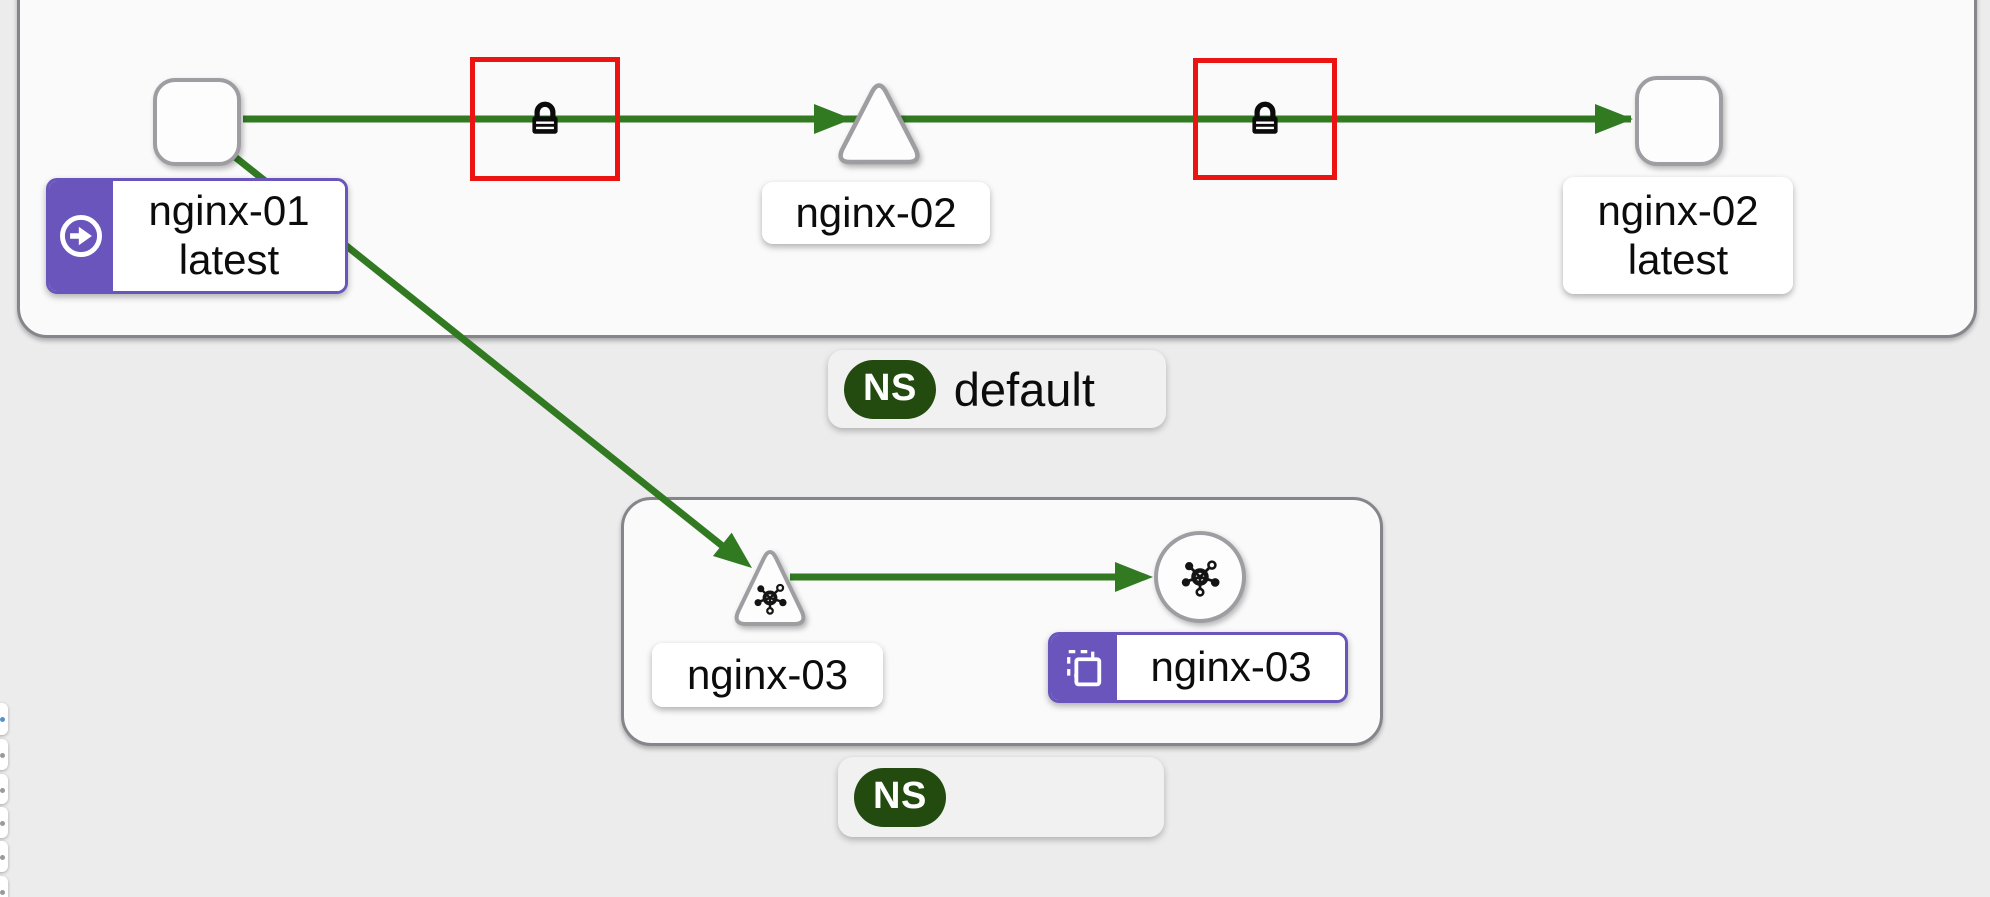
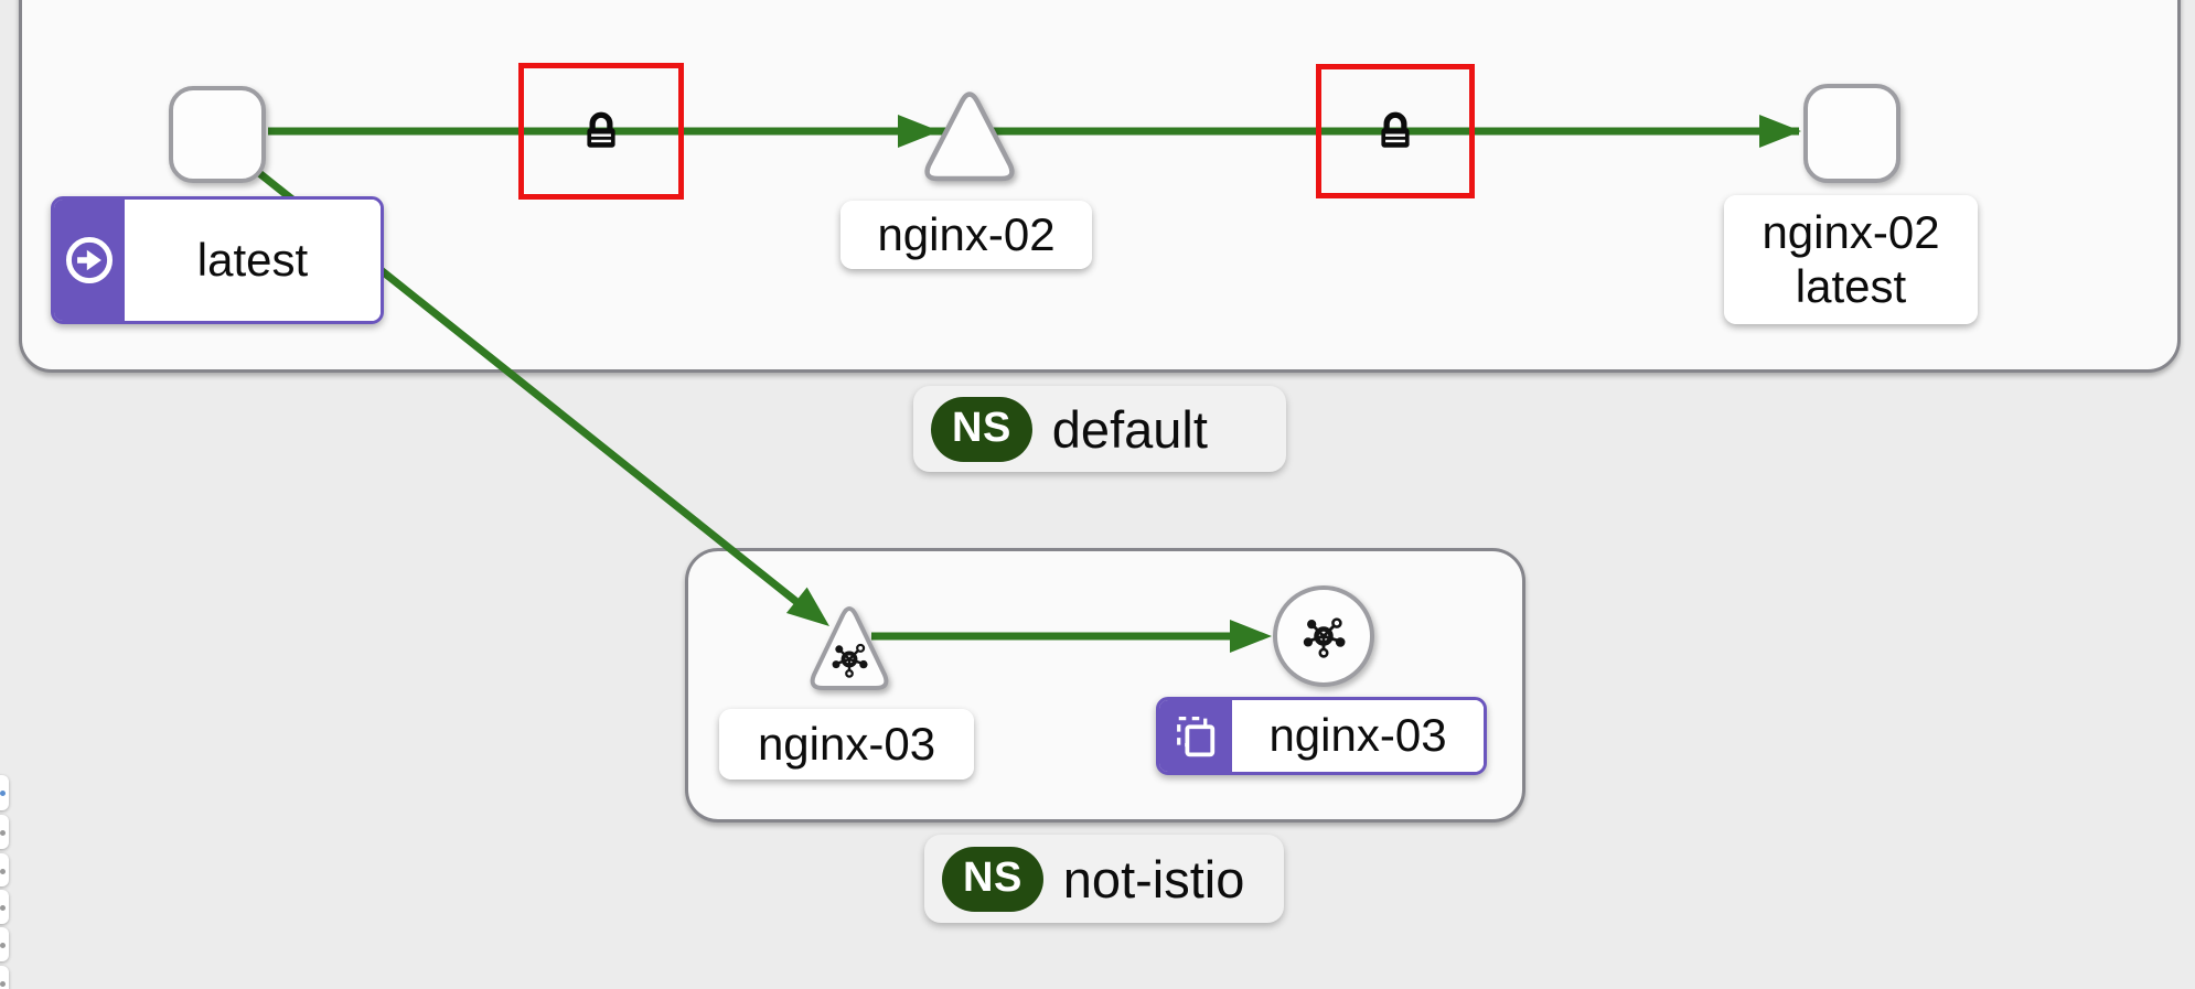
- nginx-01
  latest
  nginx-02
  nginx-02
  latest
  nginx-03
  nginx-03
  NS
  default
  NS
+ not-istio
